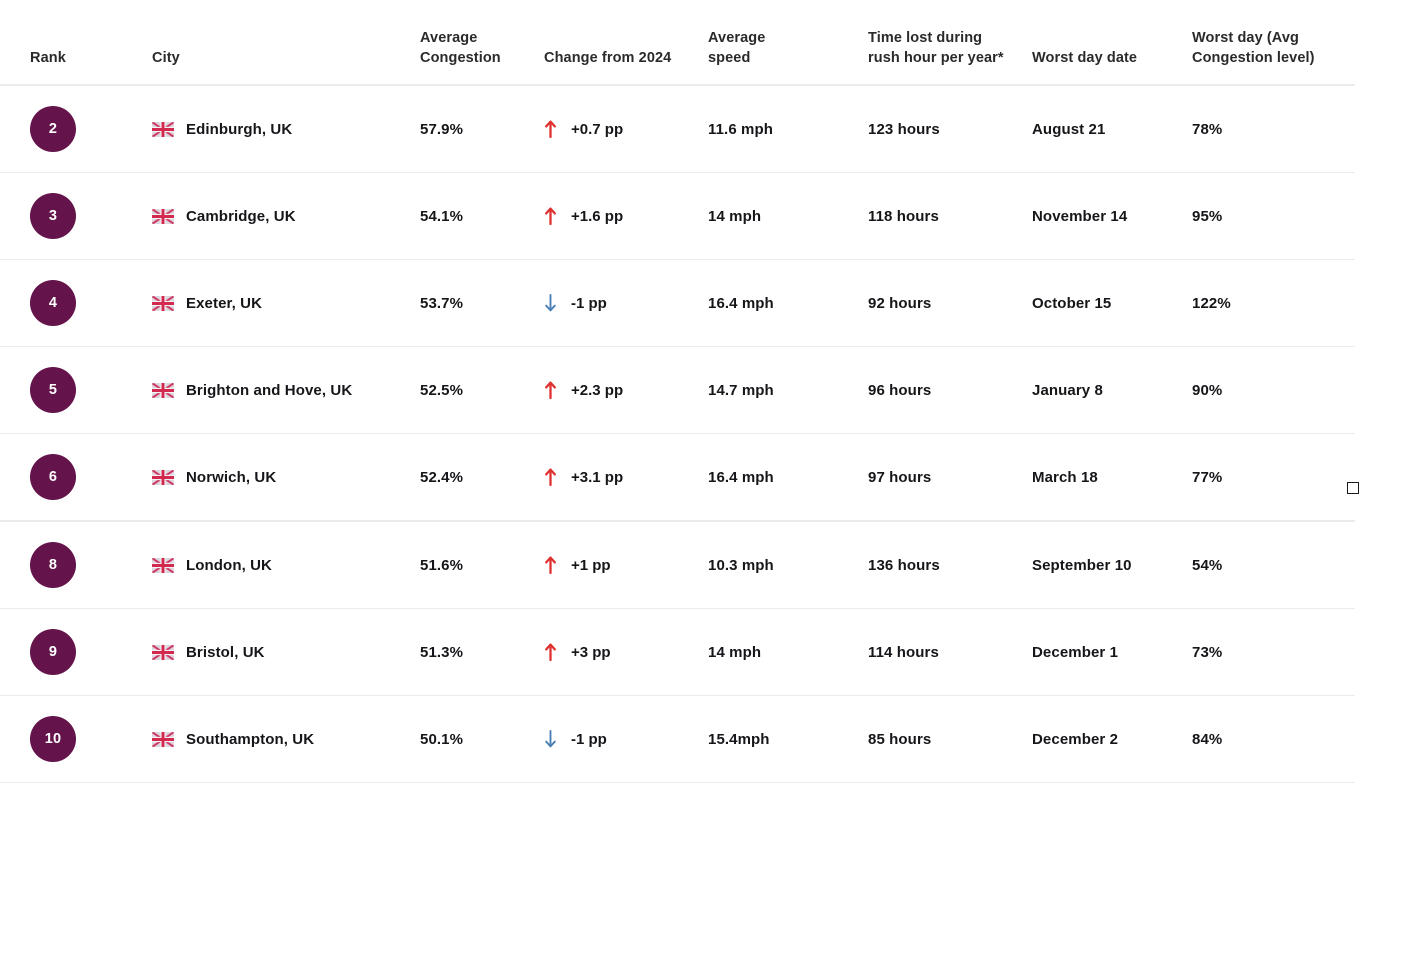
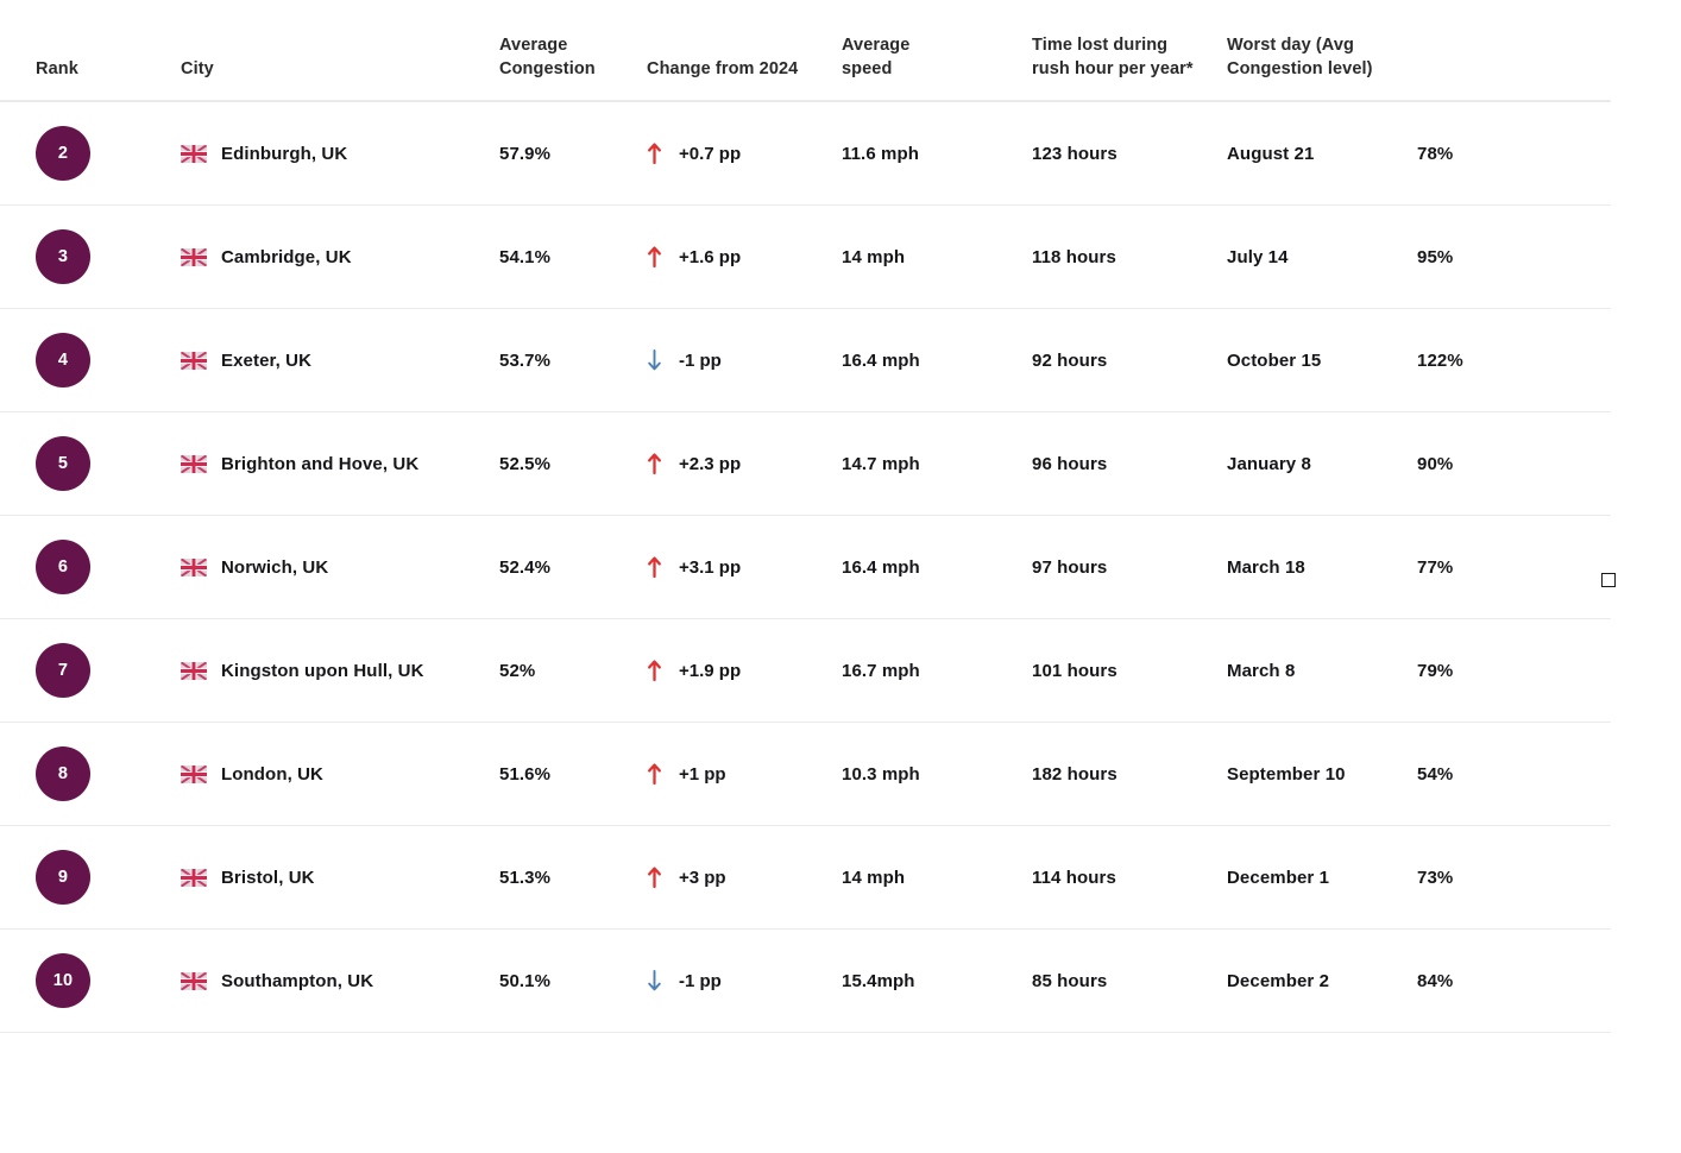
  Rank
  City
  Average
  Congestion
  Change from 2024
  Average
  speed
  Time lost during
  rush hour per year*
- Worst day date
  Worst day (Avg
  Congestion level)
  2
  Edinburgh, UK
  57.9%
  +0.7 pp
  11.6 mph
  123 hours
  August 21
  78%
  3
  Cambridge, UK
  54.1%
  +1.6 pp
  14 mph
  118 hours
- November 14
+ July 14
  95%
  4
  Exeter, UK
  53.7%
  -1 pp
  16.4 mph
  92 hours
  October 15
  122%
  5
  Brighton and Hove, UK
  52.5%
  +2.3 pp
  14.7 mph
  96 hours
  January 8
  90%
  6
  Norwich, UK
  52.4%
  +3.1 pp
  16.4 mph
  97 hours
  March 18
  77%
+ 7
+ Kingston upon Hull, UK
+ 52%
+ +1.9 pp
+ 16.7 mph
+ 101 hours
+ March 8
+ 79%
  8
  London, UK
  51.6%
  +1 pp
  10.3 mph
- 136 hours
+ 182 hours
  September 10
  54%
  9
  Bristol, UK
  51.3%
  +3 pp
  14 mph
  114 hours
  December 1
  73%
  10
  Southampton, UK
  50.1%
  -1 pp
  15.4mph
  85 hours
  December 2
  84%
